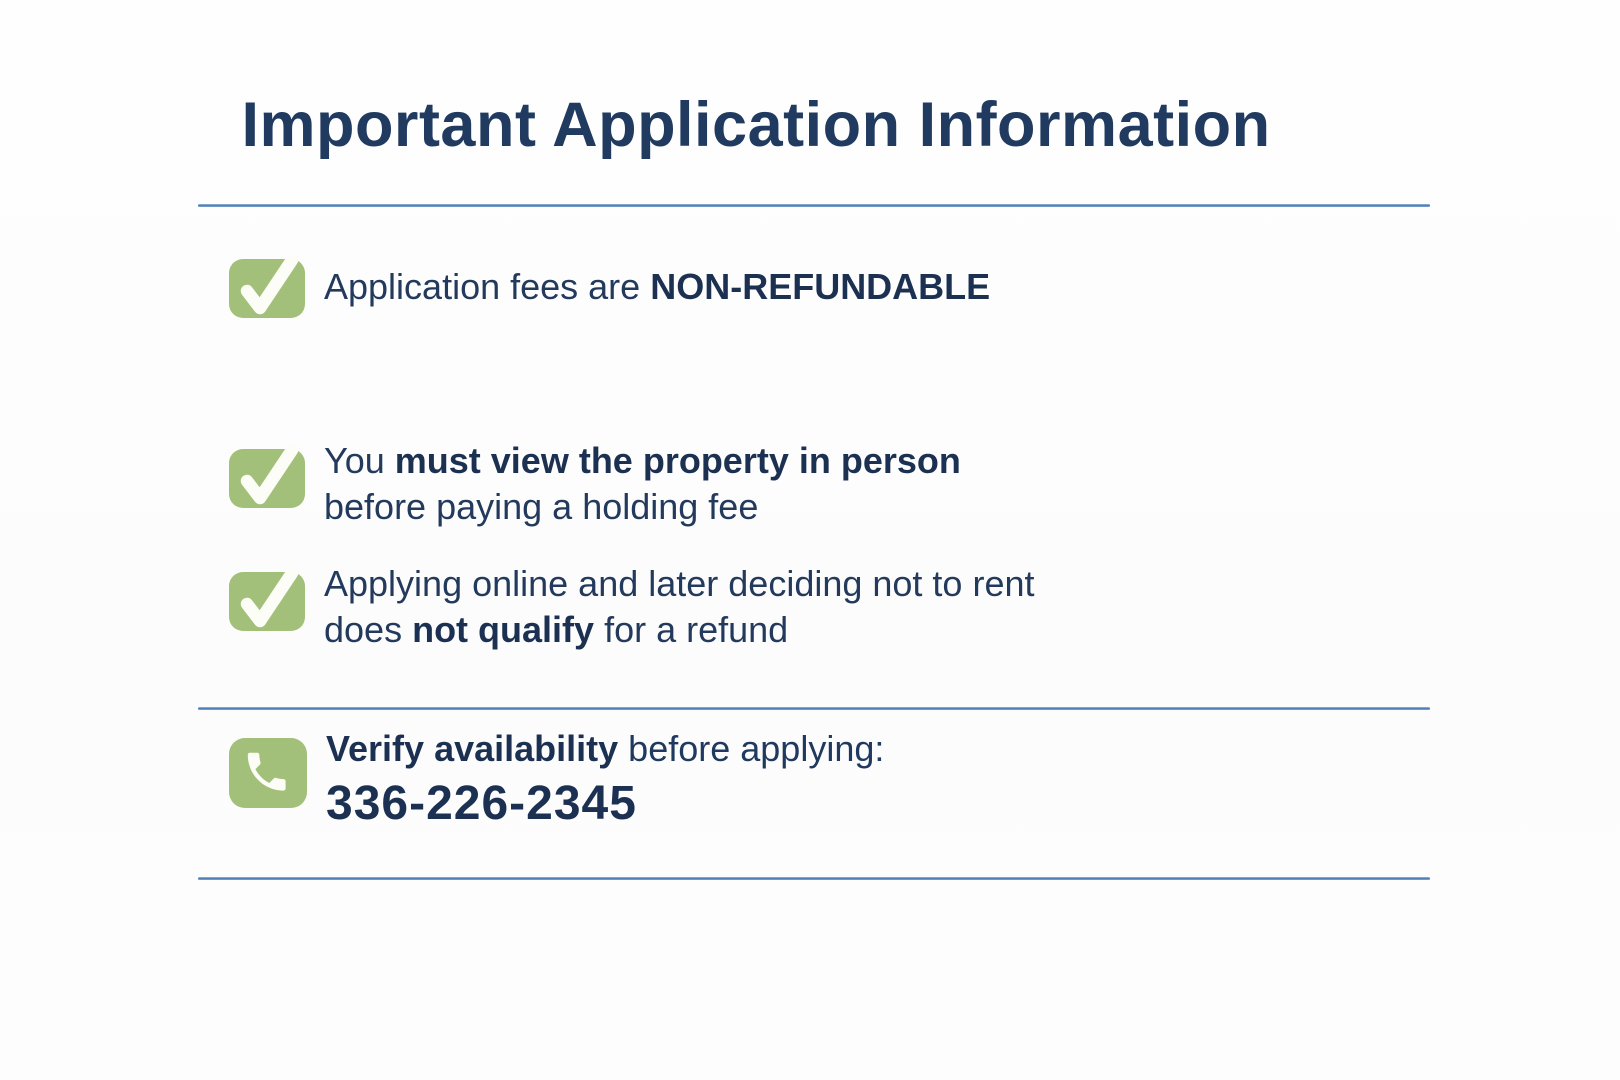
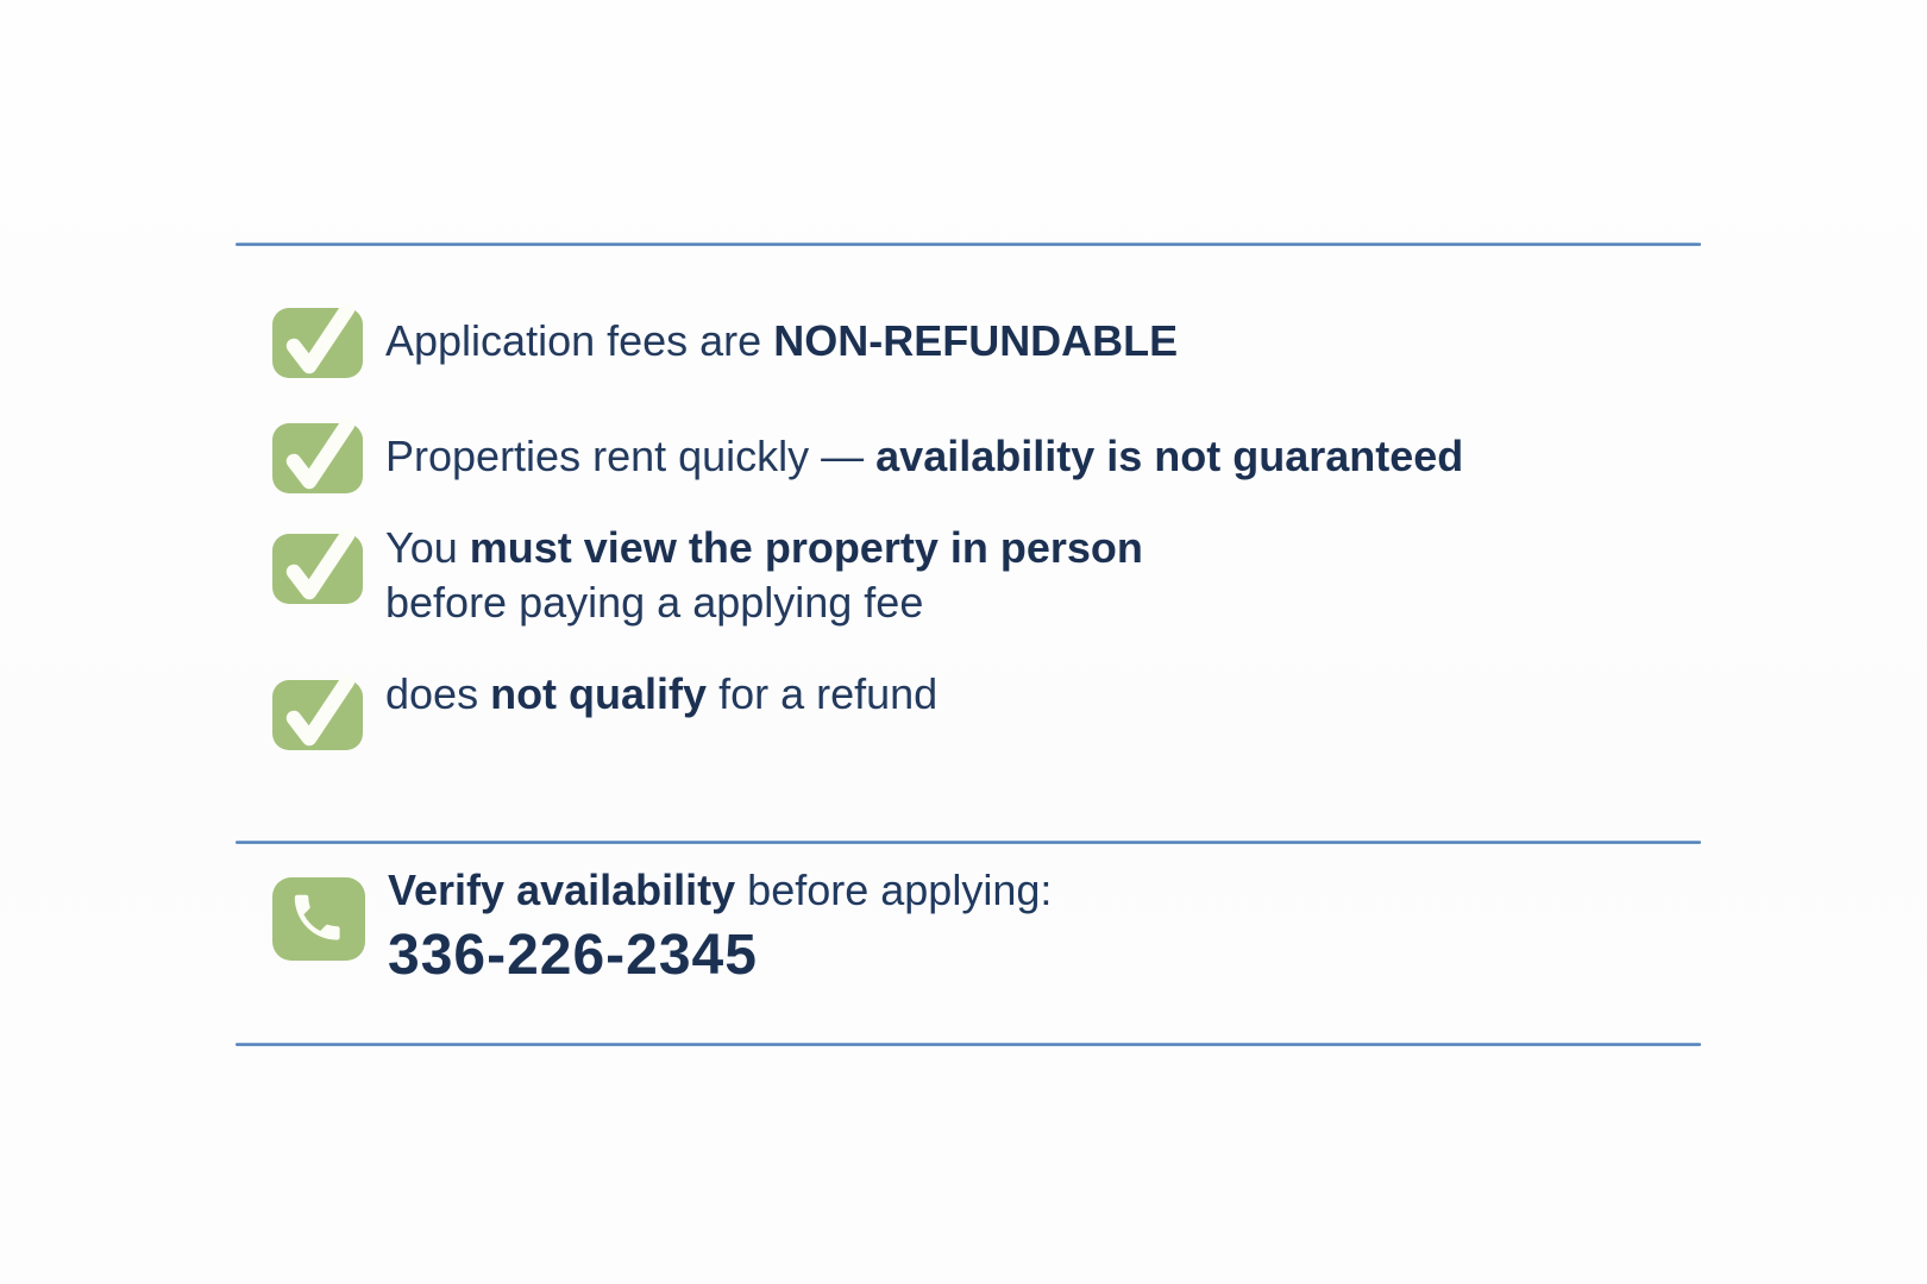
- Important Application Information
  Application fees are NON-REFUNDABLE
+ Properties rent quickly — availability is not guaranteed
  You must view the property in person
- before paying a holding fee
+ before paying a applying fee
- Applying online and later deciding not to rent
  does not qualify for a refund
  Verify availability before applying:
  336-226-2345
